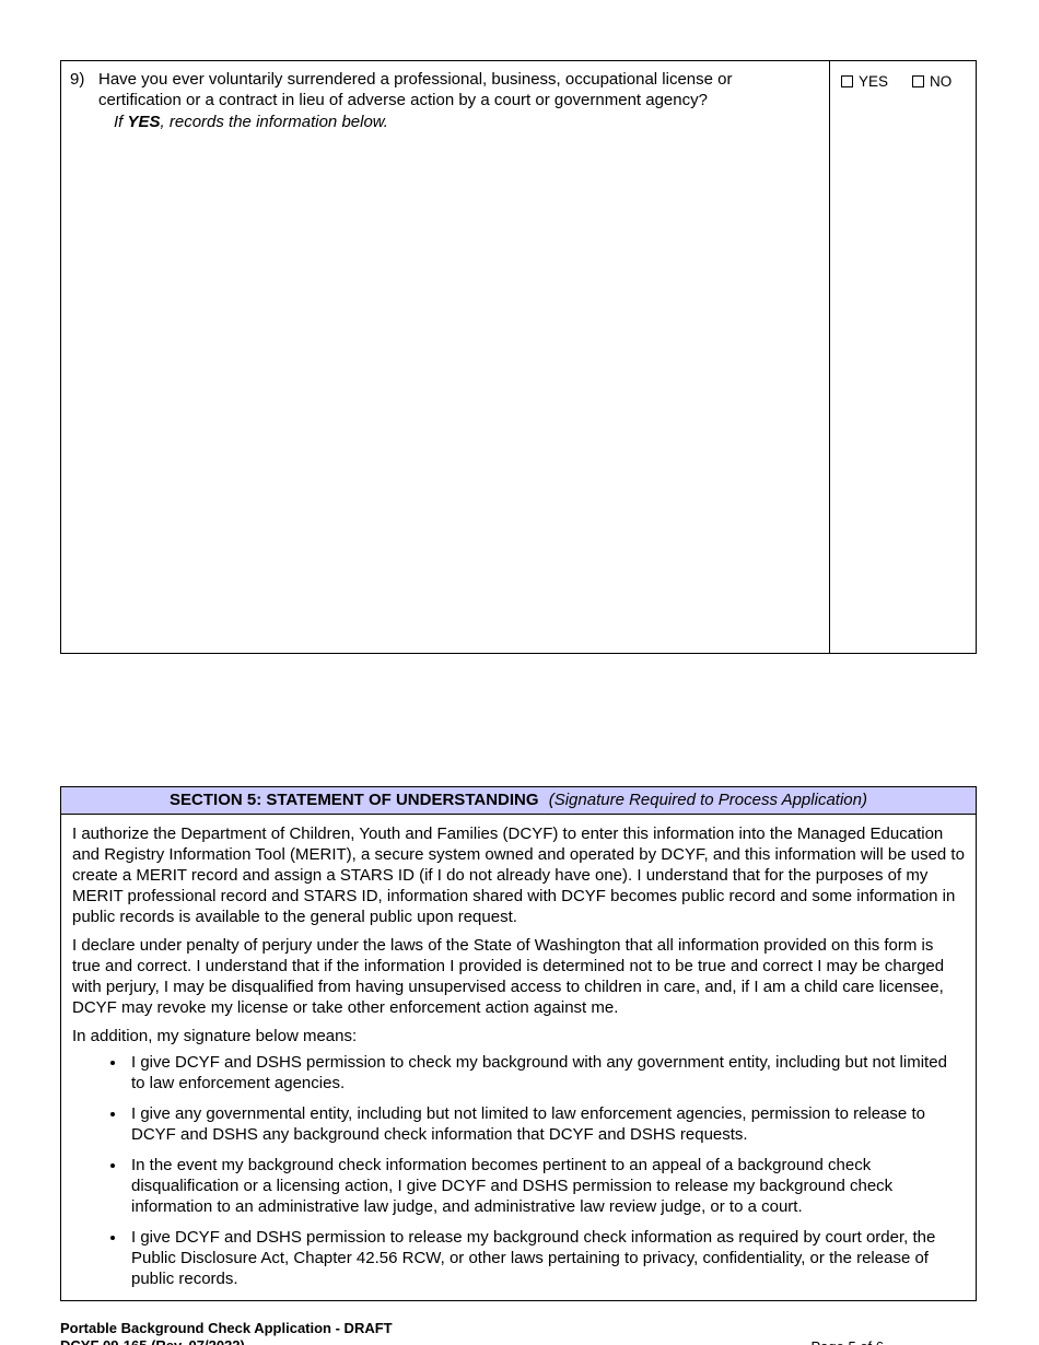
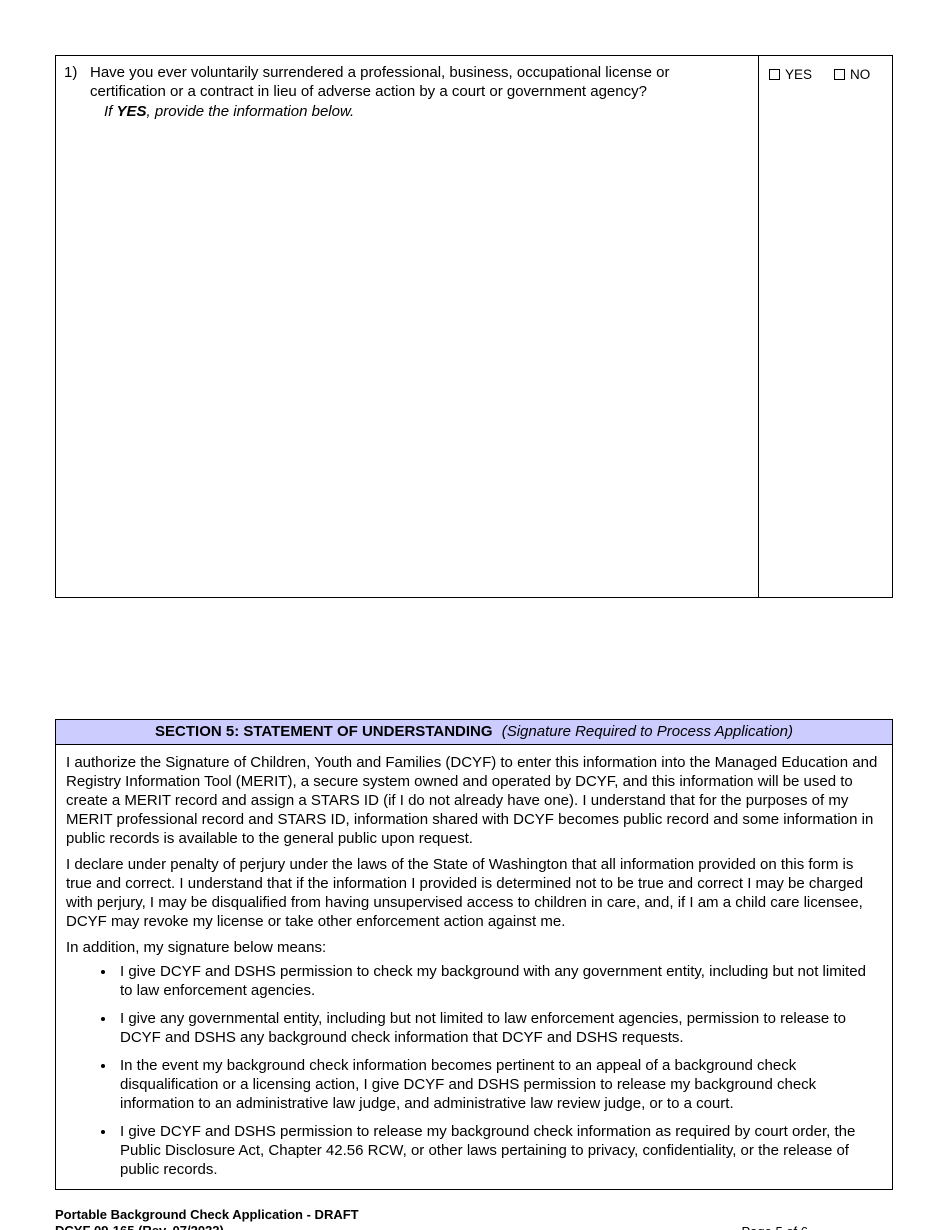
- 9)
+ 1)
  Have you ever voluntarily surrendered a professional, business, occupational license or certification or a contract in lieu of adverse action by a court or government agency?
- If YES, records the information below.
+ If YES, provide the information below.
  YES
  NO
  SECTION 5: STATEMENT OF UNDERSTANDING (Signature Required to Process Application)
- I authorize the Department of Children, Youth and Families (DCYF) to enter this information into the Managed Education and Registry Information Tool (MERIT), a secure system owned and operated by DCYF, and this information will be used to create a MERIT record and assign a STARS ID (if I do not already have one). I understand that for the purposes of my MERIT professional record and STARS ID, information shared with DCYF becomes public record and some information in public records is available to the general public upon request.
+ I authorize the Signature of Children, Youth and Families (DCYF) to enter this information into the Managed Education and Registry Information Tool (MERIT), a secure system owned and operated by DCYF, and this information will be used to create a MERIT record and assign a STARS ID (if I do not already have one). I understand that for the purposes of my MERIT professional record and STARS ID, information shared with DCYF becomes public record and some information in public records is available to the general public upon request.
  I declare under penalty of perjury under the laws of the State of Washington that all information provided on this form is true and correct. I understand that if the information I provided is determined not to be true and correct I may be charged with perjury, I may be disqualified from having unsupervised access to children in care, and, if I am a child care licensee, DCYF may revoke my license or take other enforcement action against me.
  In addition, my signature below means:
  I give DCYF and DSHS permission to check my background with any government entity, including but not limited to law enforcement agencies.
  I give any governmental entity, including but not limited to law enforcement agencies, permission to release to DCYF and DSHS any background check information that DCYF and DSHS requests.
  In the event my background check information becomes pertinent to an appeal of a background check disqualification or a licensing action, I give DCYF and DSHS permission to release my background check information to an administrative law judge, and administrative law review judge, or to a court.
  I give DCYF and DSHS permission to release my background check information as required by court order, the Public Disclosure Act, Chapter 42.56 RCW, or other laws pertaining to privacy, confidentiality, or the release of public records.
  Portable Background Check Application - DRAFT
